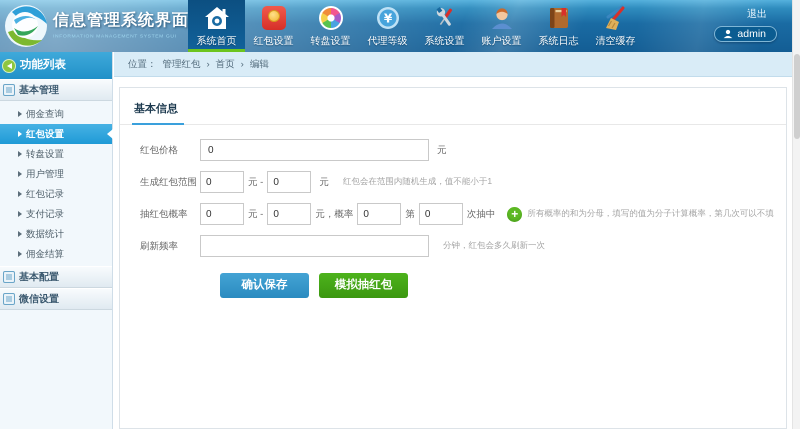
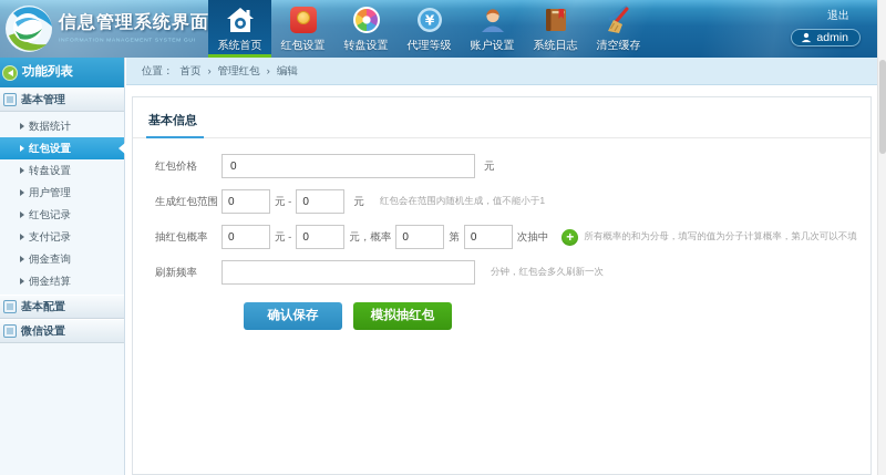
  信息管理系统界面
  系统首页
  红包设置
  转盘设置
  ¥
  代理等级
- 系统设置
  账户设置
  系统日志
  清空缓存
  退出
  admin
  功能列表
  基本管理
- 佣金查询
+ 数据统计
  红包设置
  转盘设置
  用户管理
  红包记录
  支付记录
- 数据统计
+ 佣金查询
  佣金结算
  基本配置
  微信设置
  位置：
- 管理红包
+ 首页
  ›
- 首页
+ 管理红包
  ›
  编辑
  基本信息
  红包价格
  0
  元
  生成红包范围
  0
  元 -
  0
  元
  红包会在范围内随机生成，值不能小于1
  抽红包概率
  0
  元 -
  0
  元，概率
  0
  第
  0
  次抽中
  +
  所有概率的和为分母，填写的值为分子计算概率，第几次可以不填
  刷新频率
  分钟，红包会多久刷新一次
  确认保存
  模拟抽红包
